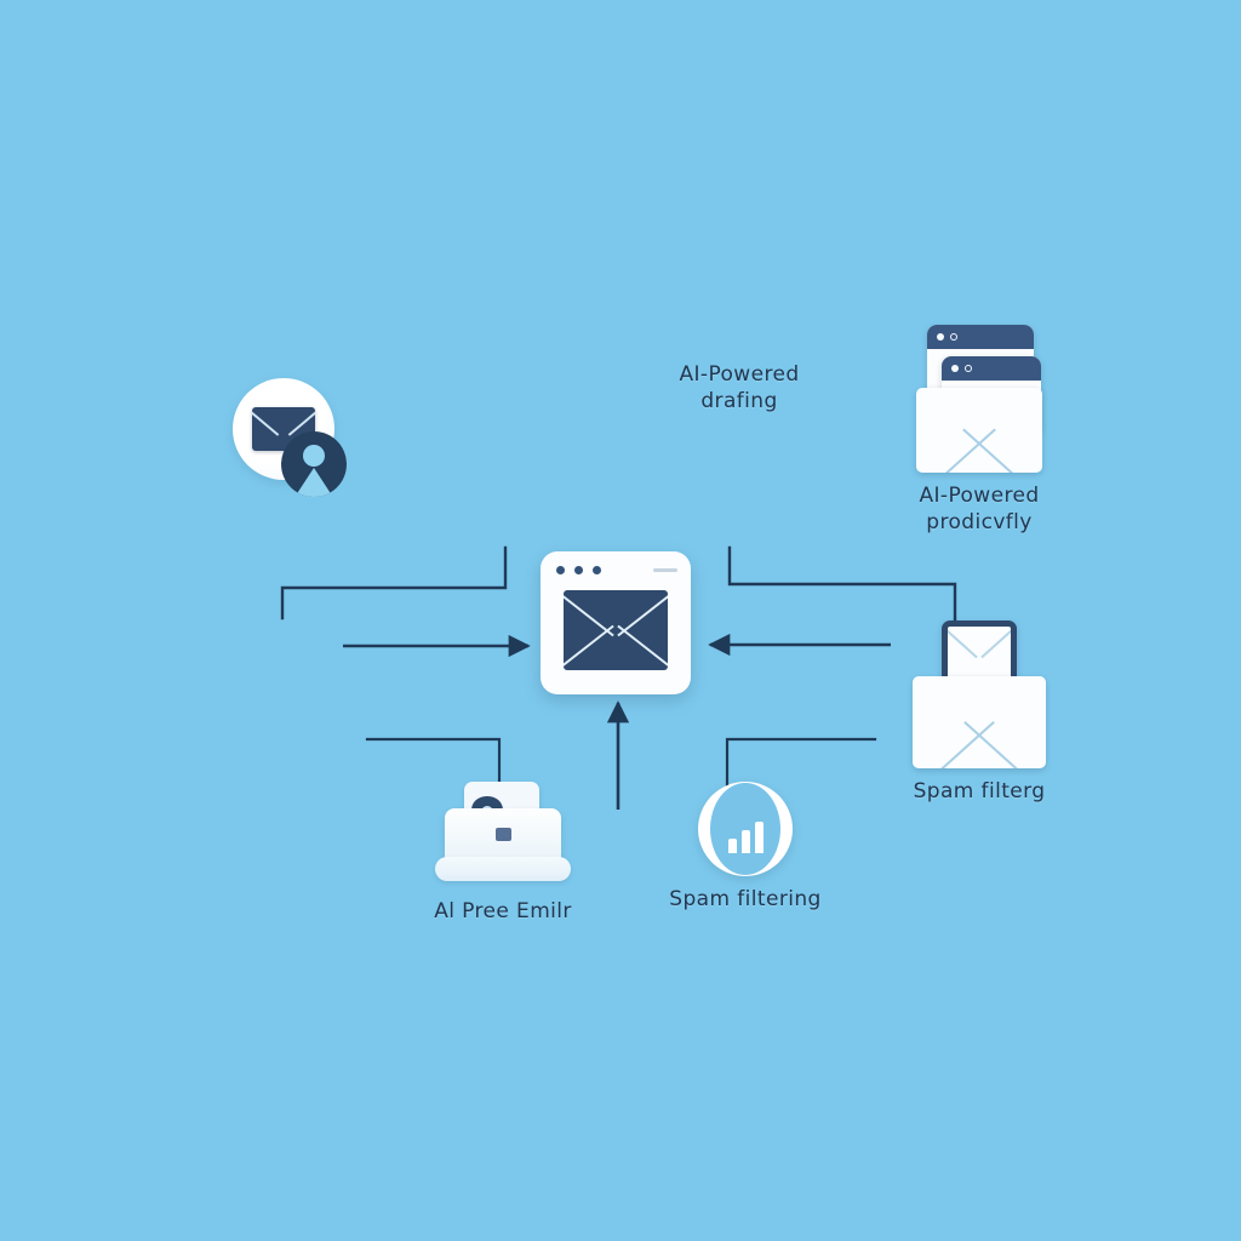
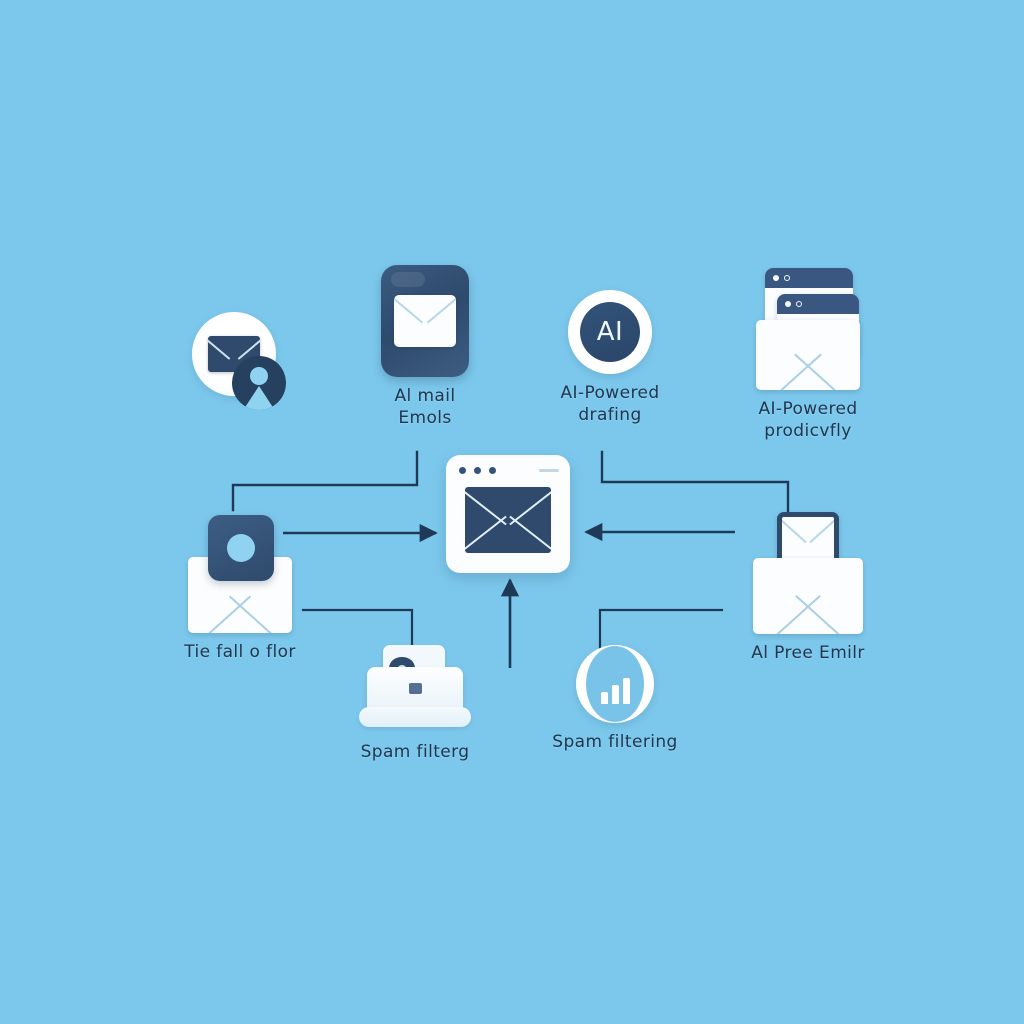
+ Al mail
+ Emols
+ AI
  AI-Powered
  drafing
  AI-Powered
  prodicvfly
+ Tie fall o flor
- Al Pree Emilr
+ Spam filterg
  Spam filtering
- Spam filterg
+ Al Pree Emilr
